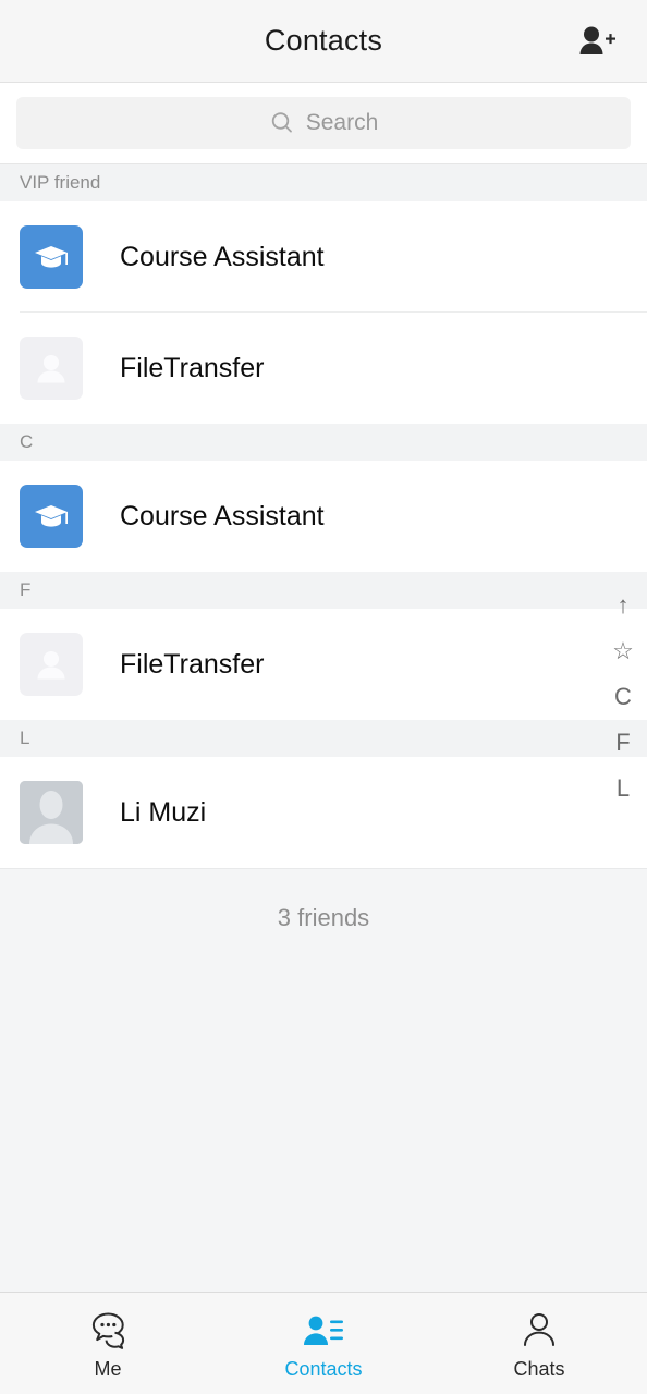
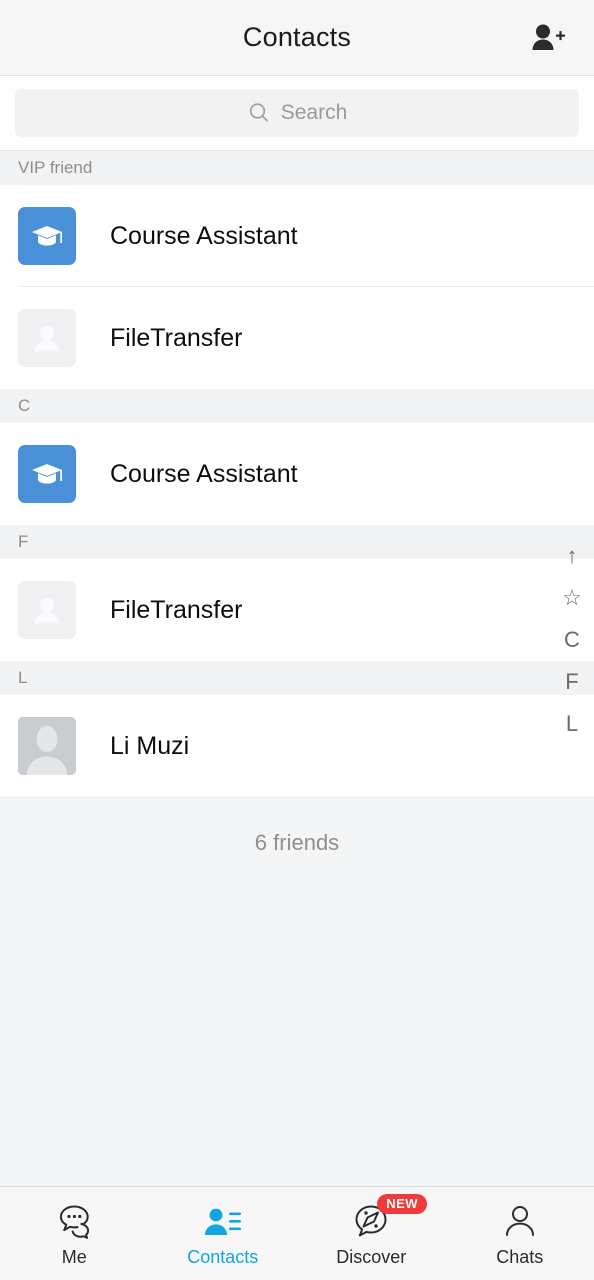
  Contacts
  Search
  VIP friend
  Course Assistant
  FileTransfer
  C
  Course Assistant
  F
  FileTransfer
  L
  Li Muzi
- 3 friends
+ 6 friends
  ↑
  ☆
  C
  F
  L
  Me
  Contacts
+ NEW
+ Discover
  Chats
